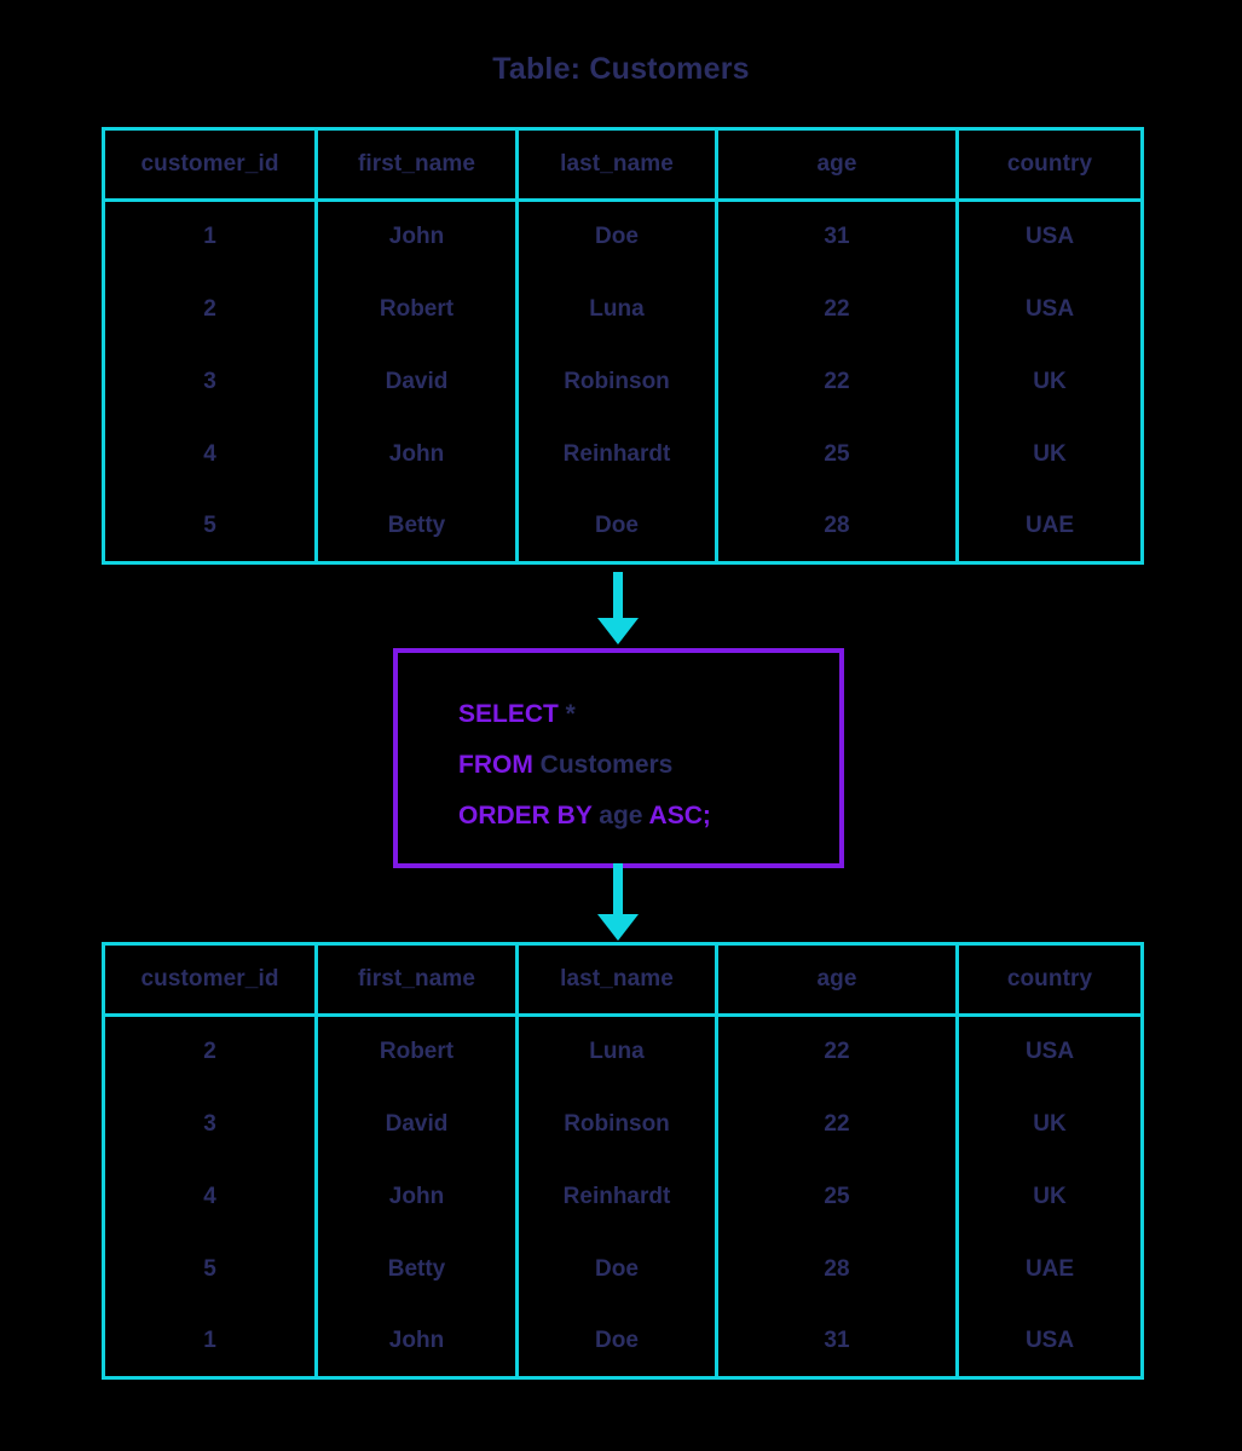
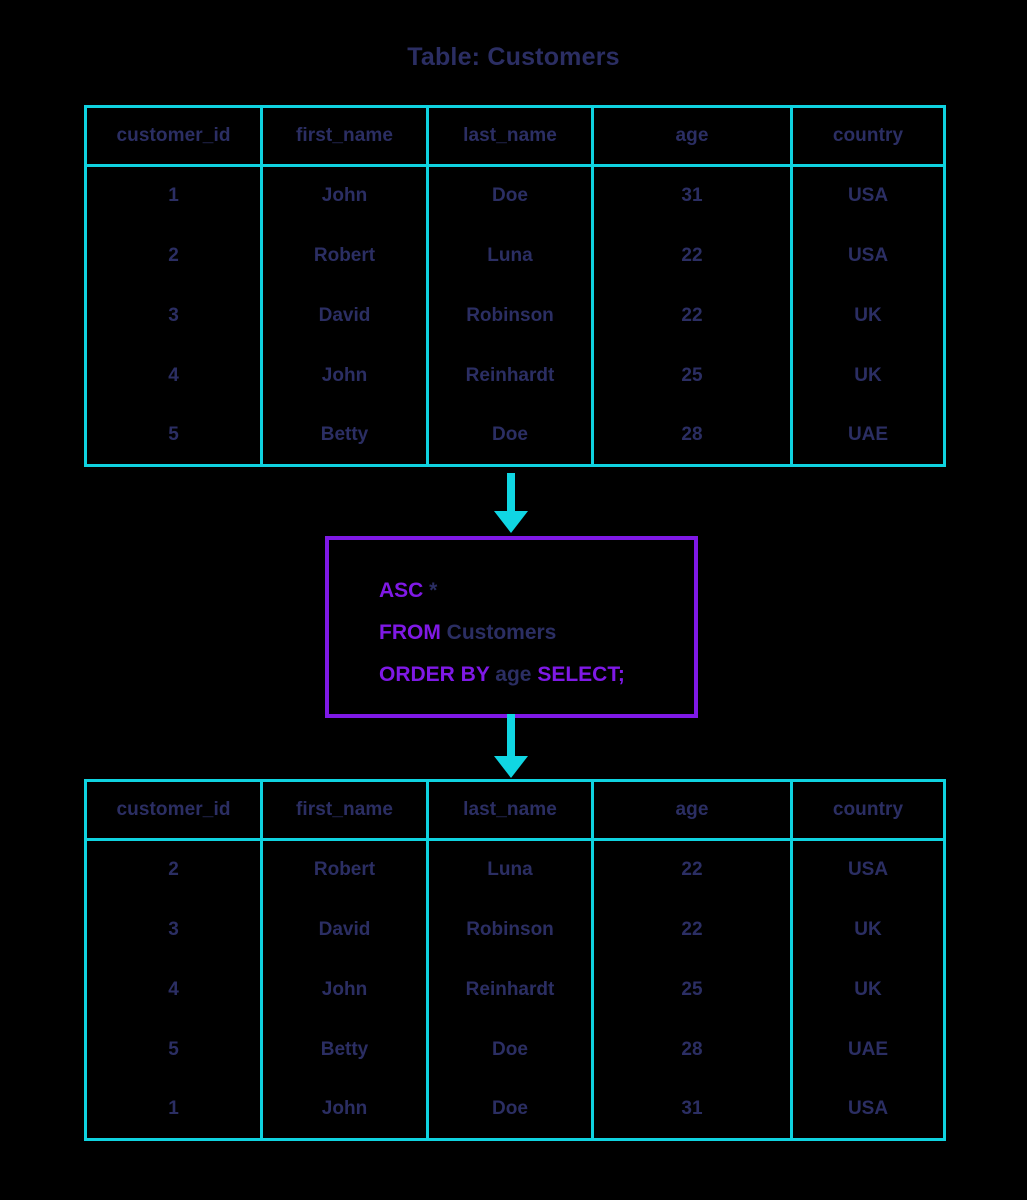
  Table: Customers
  customer_id	first_name	last_name	age	country
  1	John	Doe	31	USA
  2	Robert	Luna	22	USA
  3	David	Robinson	22	UK
  4	John	Reinhardt	25	UK
  5	Betty	Doe	28	UAE
- SELECT *
+ ASC *
  FROM Customers
- ORDER BY age ASC;
+ ORDER BY age SELECT;
  customer_id	first_name	last_name	age	country
  2	Robert	Luna	22	USA
  3	David	Robinson	22	UK
  4	John	Reinhardt	25	UK
  5	Betty	Doe	28	UAE
  1	John	Doe	31	USA
